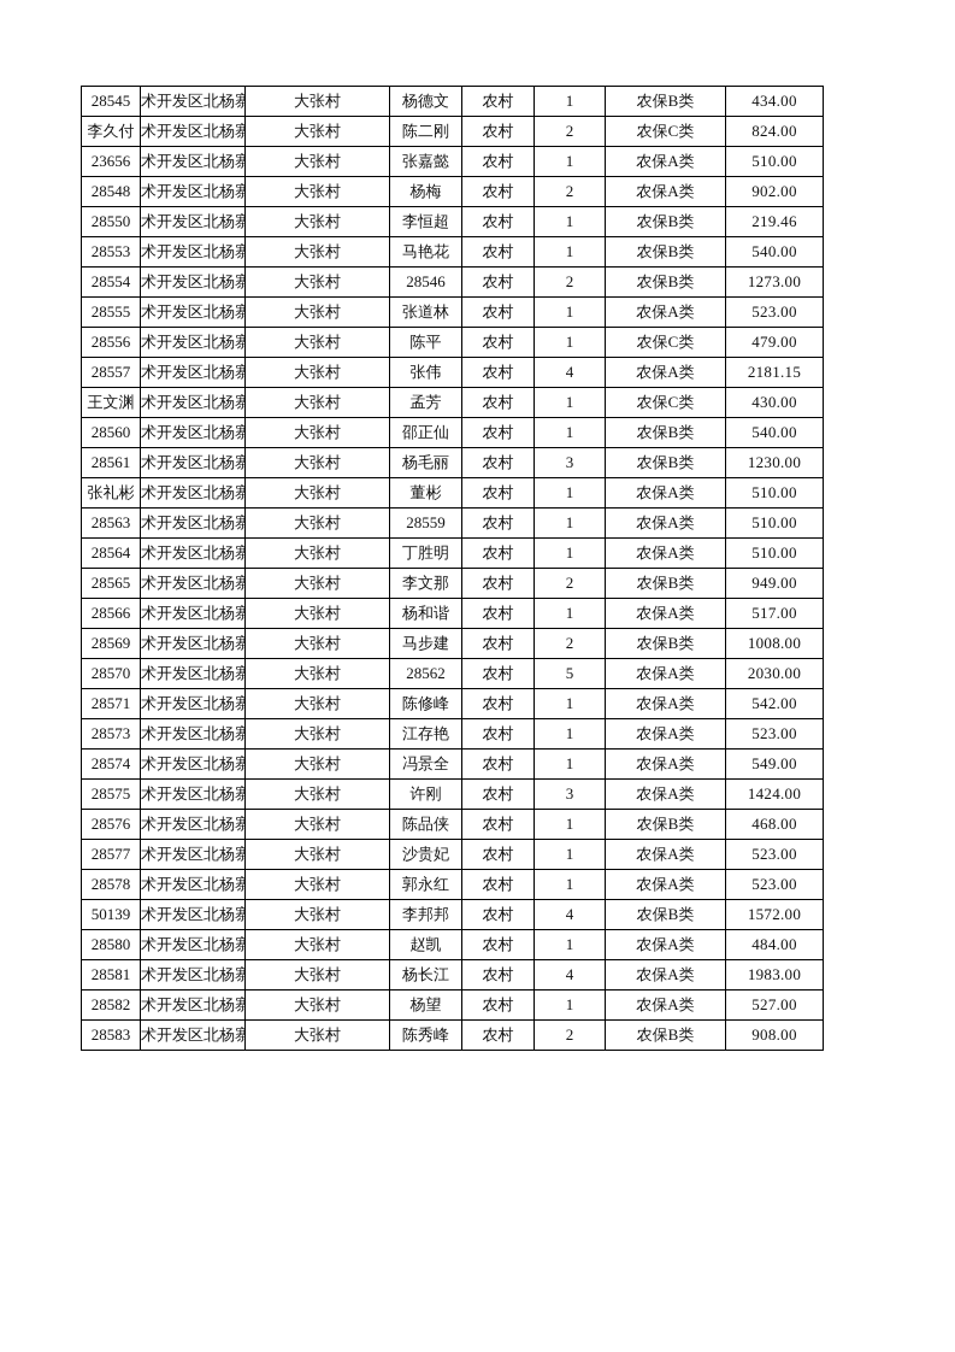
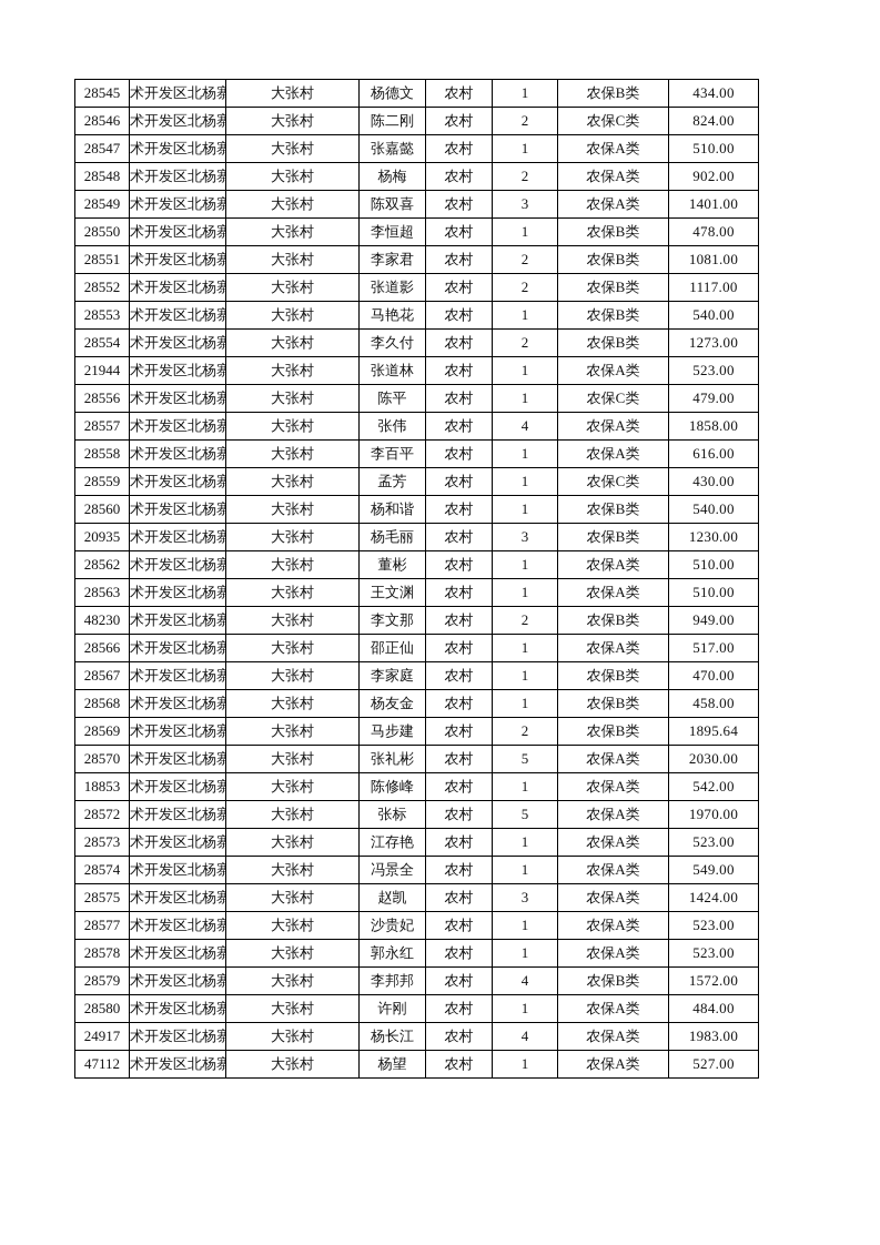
  28545	术开发区北杨寨	大张村	杨德文	农村	1	农保B类	434.00
- 李久付	术开发区北杨寨	大张村	陈二刚	农村	2	农保C类	824.00
+ 28546	术开发区北杨寨	大张村	陈二刚	农村	2	农保C类	824.00
- 23656	术开发区北杨寨	大张村	张嘉懿	农村	1	农保A类	510.00
+ 28547	术开发区北杨寨	大张村	张嘉懿	农村	1	农保A类	510.00
  28548	术开发区北杨寨	大张村	杨梅	农村	2	农保A类	902.00
+ 28549	术开发区北杨寨	大张村	陈双喜	农村	3	农保A类	1401.00
- 28550	术开发区北杨寨	大张村	李恒超	农村	1	农保B类	219.46
+ 28550	术开发区北杨寨	大张村	李恒超	农村	1	农保B类	478.00
+ 28551	术开发区北杨寨	大张村	李家君	农村	2	农保B类	1081.00
+ 28552	术开发区北杨寨	大张村	张道影	农村	2	农保B类	1117.00
  28553	术开发区北杨寨	大张村	马艳花	农村	1	农保B类	540.00
- 28554	术开发区北杨寨	大张村	28546	农村	2	农保B类	1273.00
+ 28554	术开发区北杨寨	大张村	李久付	农村	2	农保B类	1273.00
- 28555	术开发区北杨寨	大张村	张道林	农村	1	农保A类	523.00
+ 21944	术开发区北杨寨	大张村	张道林	农村	1	农保A类	523.00
  28556	术开发区北杨寨	大张村	陈平	农村	1	农保C类	479.00
- 28557	术开发区北杨寨	大张村	张伟	农村	4	农保A类	2181.15
+ 28557	术开发区北杨寨	大张村	张伟	农村	4	农保A类	1858.00
+ 28558	术开发区北杨寨	大张村	李百平	农村	1	农保A类	616.00
- 王文渊	术开发区北杨寨	大张村	孟芳	农村	1	农保C类	430.00
+ 28559	术开发区北杨寨	大张村	孟芳	农村	1	农保C类	430.00
- 28560	术开发区北杨寨	大张村	邵正仙	农村	1	农保B类	540.00
+ 28560	术开发区北杨寨	大张村	杨和谐	农村	1	农保B类	540.00
- 28561	术开发区北杨寨	大张村	杨毛丽	农村	3	农保B类	1230.00
+ 20935	术开发区北杨寨	大张村	杨毛丽	农村	3	农保B类	1230.00
- 张礼彬	术开发区北杨寨	大张村	董彬	农村	1	农保A类	510.00
+ 28562	术开发区北杨寨	大张村	董彬	农村	1	农保A类	510.00
- 28563	术开发区北杨寨	大张村	28559	农村	1	农保A类	510.00
+ 28563	术开发区北杨寨	大张村	王文渊	农村	1	农保A类	510.00
- 28564	术开发区北杨寨	大张村	丁胜明	农村	1	农保A类	510.00
- 28565	术开发区北杨寨	大张村	李文那	农村	2	农保B类	949.00
+ 48230	术开发区北杨寨	大张村	李文那	农村	2	农保B类	949.00
- 28566	术开发区北杨寨	大张村	杨和谐	农村	1	农保A类	517.00
+ 28566	术开发区北杨寨	大张村	邵正仙	农村	1	农保A类	517.00
+ 28567	术开发区北杨寨	大张村	李家庭	农村	1	农保B类	470.00
+ 28568	术开发区北杨寨	大张村	杨友金	农村	1	农保B类	458.00
- 28569	术开发区北杨寨	大张村	马步建	农村	2	农保B类	1008.00
+ 28569	术开发区北杨寨	大张村	马步建	农村	2	农保B类	1895.64
- 28570	术开发区北杨寨	大张村	28562	农村	5	农保A类	2030.00
+ 28570	术开发区北杨寨	大张村	张礼彬	农村	5	农保A类	2030.00
- 28571	术开发区北杨寨	大张村	陈修峰	农村	1	农保A类	542.00
+ 18853	术开发区北杨寨	大张村	陈修峰	农村	1	农保A类	542.00
+ 28572	术开发区北杨寨	大张村	张标	农村	5	农保A类	1970.00
  28573	术开发区北杨寨	大张村	江存艳	农村	1	农保A类	523.00
  28574	术开发区北杨寨	大张村	冯景全	农村	1	农保A类	549.00
- 28575	术开发区北杨寨	大张村	许刚	农村	3	农保A类	1424.00
+ 28575	术开发区北杨寨	大张村	赵凯	农村	3	农保A类	1424.00
- 28576	术开发区北杨寨	大张村	陈品侠	农村	1	农保B类	468.00
  28577	术开发区北杨寨	大张村	沙贵妃	农村	1	农保A类	523.00
  28578	术开发区北杨寨	大张村	郭永红	农村	1	农保A类	523.00
- 50139	术开发区北杨寨	大张村	李邦邦	农村	4	农保B类	1572.00
+ 28579	术开发区北杨寨	大张村	李邦邦	农村	4	农保B类	1572.00
- 28580	术开发区北杨寨	大张村	赵凯	农村	1	农保A类	484.00
+ 28580	术开发区北杨寨	大张村	许刚	农村	1	农保A类	484.00
- 28581	术开发区北杨寨	大张村	杨长江	农村	4	农保A类	1983.00
+ 24917	术开发区北杨寨	大张村	杨长江	农村	4	农保A类	1983.00
- 28582	术开发区北杨寨	大张村	杨望	农村	1	农保A类	527.00
+ 47112	术开发区北杨寨	大张村	杨望	农村	1	农保A类	527.00
- 28583	术开发区北杨寨	大张村	陈秀峰	农村	2	农保B类	908.00
